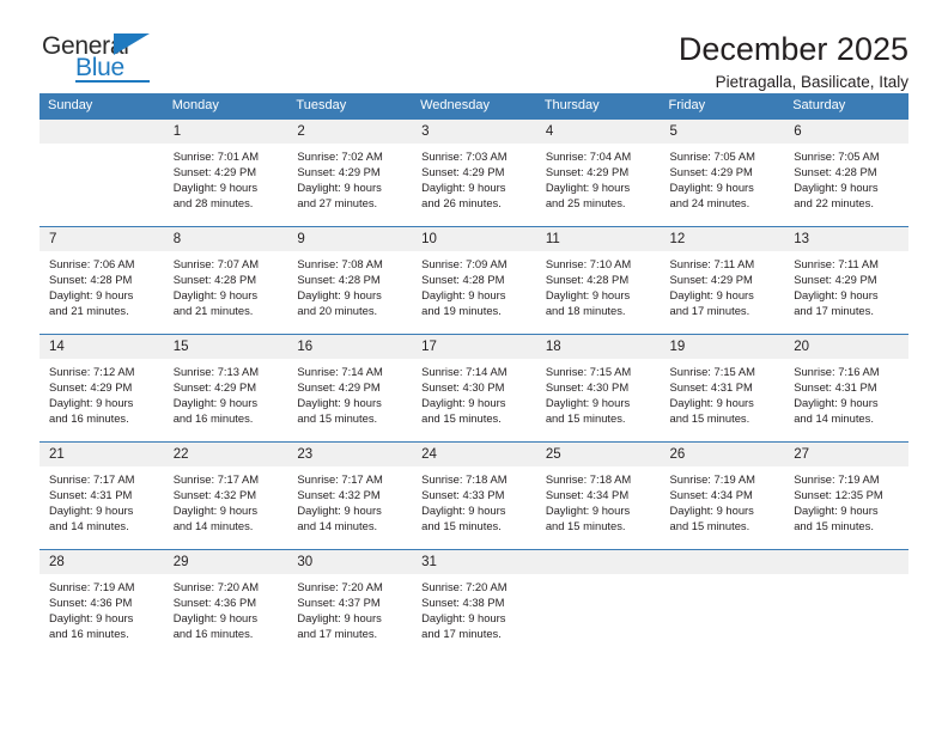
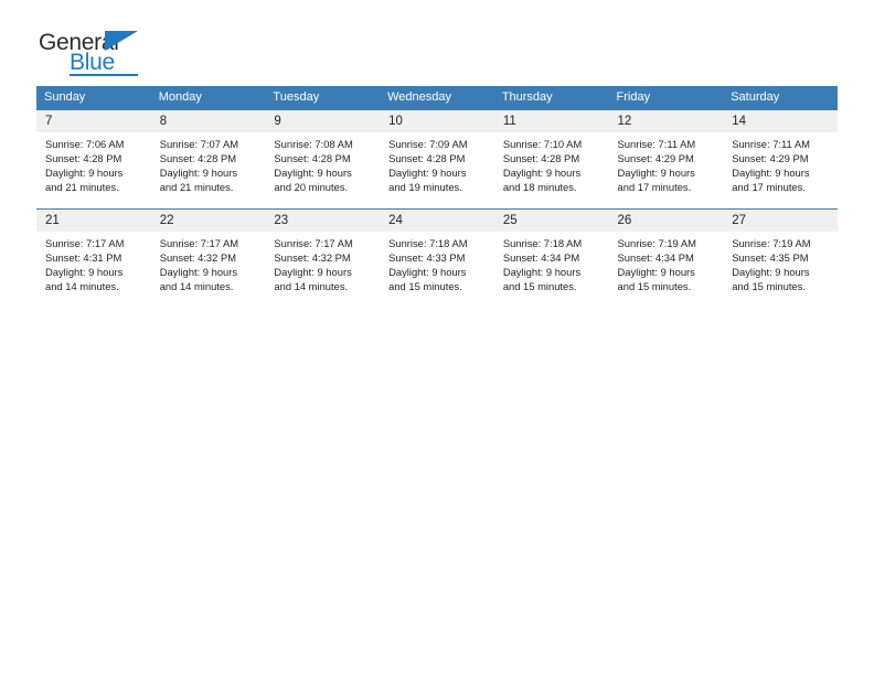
  General
  Blue
- December 2025
- Pietragalla, Basilicate, Italy
  Sunday	Monday	Tuesday	Wednesday	Thursday	Friday	Saturday
- 	1Sunrise: 7:01 AMSunset: 4:29 PMDaylight: 9 hoursand 28 minutes.	2Sunrise: 7:02 AMSunset: 4:29 PMDaylight: 9 hoursand 27 minutes.	3Sunrise: 7:03 AMSunset: 4:29 PMDaylight: 9 hoursand 26 minutes.	4Sunrise: 7:04 AMSunset: 4:29 PMDaylight: 9 hoursand 25 minutes.	5Sunrise: 7:05 AMSunset: 4:29 PMDaylight: 9 hoursand 24 minutes.	6Sunrise: 7:05 AMSunset: 4:28 PMDaylight: 9 hoursand 22 minutes.
- 7Sunrise: 7:06 AMSunset: 4:28 PMDaylight: 9 hoursand 21 minutes.	8Sunrise: 7:07 AMSunset: 4:28 PMDaylight: 9 hoursand 21 minutes.	9Sunrise: 7:08 AMSunset: 4:28 PMDaylight: 9 hoursand 20 minutes.	10Sunrise: 7:09 AMSunset: 4:28 PMDaylight: 9 hoursand 19 minutes.	11Sunrise: 7:10 AMSunset: 4:28 PMDaylight: 9 hoursand 18 minutes.	12Sunrise: 7:11 AMSunset: 4:29 PMDaylight: 9 hoursand 17 minutes.	13Sunrise: 7:11 AMSunset: 4:29 PMDaylight: 9 hoursand 17 minutes.
+ 7Sunrise: 7:06 AMSunset: 4:28 PMDaylight: 9 hoursand 21 minutes.	8Sunrise: 7:07 AMSunset: 4:28 PMDaylight: 9 hoursand 21 minutes.	9Sunrise: 7:08 AMSunset: 4:28 PMDaylight: 9 hoursand 20 minutes.	10Sunrise: 7:09 AMSunset: 4:28 PMDaylight: 9 hoursand 19 minutes.	11Sunrise: 7:10 AMSunset: 4:28 PMDaylight: 9 hoursand 18 minutes.	12Sunrise: 7:11 AMSunset: 4:29 PMDaylight: 9 hoursand 17 minutes.	14Sunrise: 7:11 AMSunset: 4:29 PMDaylight: 9 hoursand 17 minutes.
- 14Sunrise: 7:12 AMSunset: 4:29 PMDaylight: 9 hoursand 16 minutes.	15Sunrise: 7:13 AMSunset: 4:29 PMDaylight: 9 hoursand 16 minutes.	16Sunrise: 7:14 AMSunset: 4:29 PMDaylight: 9 hoursand 15 minutes.	17Sunrise: 7:14 AMSunset: 4:30 PMDaylight: 9 hoursand 15 minutes.	18Sunrise: 7:15 AMSunset: 4:30 PMDaylight: 9 hoursand 15 minutes.	19Sunrise: 7:15 AMSunset: 4:31 PMDaylight: 9 hoursand 15 minutes.	20Sunrise: 7:16 AMSunset: 4:31 PMDaylight: 9 hoursand 14 minutes.
- 21Sunrise: 7:17 AMSunset: 4:31 PMDaylight: 9 hoursand 14 minutes.	22Sunrise: 7:17 AMSunset: 4:32 PMDaylight: 9 hoursand 14 minutes.	23Sunrise: 7:17 AMSunset: 4:32 PMDaylight: 9 hoursand 14 minutes.	24Sunrise: 7:18 AMSunset: 4:33 PMDaylight: 9 hoursand 15 minutes.	25Sunrise: 7:18 AMSunset: 4:34 PMDaylight: 9 hoursand 15 minutes.	26Sunrise: 7:19 AMSunset: 4:34 PMDaylight: 9 hoursand 15 minutes.	27Sunrise: 7:19 AMSunset: 12:35 PMDaylight: 9 hoursand 15 minutes.
+ 21Sunrise: 7:17 AMSunset: 4:31 PMDaylight: 9 hoursand 14 minutes.	22Sunrise: 7:17 AMSunset: 4:32 PMDaylight: 9 hoursand 14 minutes.	23Sunrise: 7:17 AMSunset: 4:32 PMDaylight: 9 hoursand 14 minutes.	24Sunrise: 7:18 AMSunset: 4:33 PMDaylight: 9 hoursand 15 minutes.	25Sunrise: 7:18 AMSunset: 4:34 PMDaylight: 9 hoursand 15 minutes.	26Sunrise: 7:19 AMSunset: 4:34 PMDaylight: 9 hoursand 15 minutes.	27Sunrise: 7:19 AMSunset: 4:35 PMDaylight: 9 hoursand 15 minutes.
- 28Sunrise: 7:19 AMSunset: 4:36 PMDaylight: 9 hoursand 16 minutes.	29Sunrise: 7:20 AMSunset: 4:36 PMDaylight: 9 hoursand 16 minutes.	30Sunrise: 7:20 AMSunset: 4:37 PMDaylight: 9 hoursand 17 minutes.	31Sunrise: 7:20 AMSunset: 4:38 PMDaylight: 9 hoursand 17 minutes.
